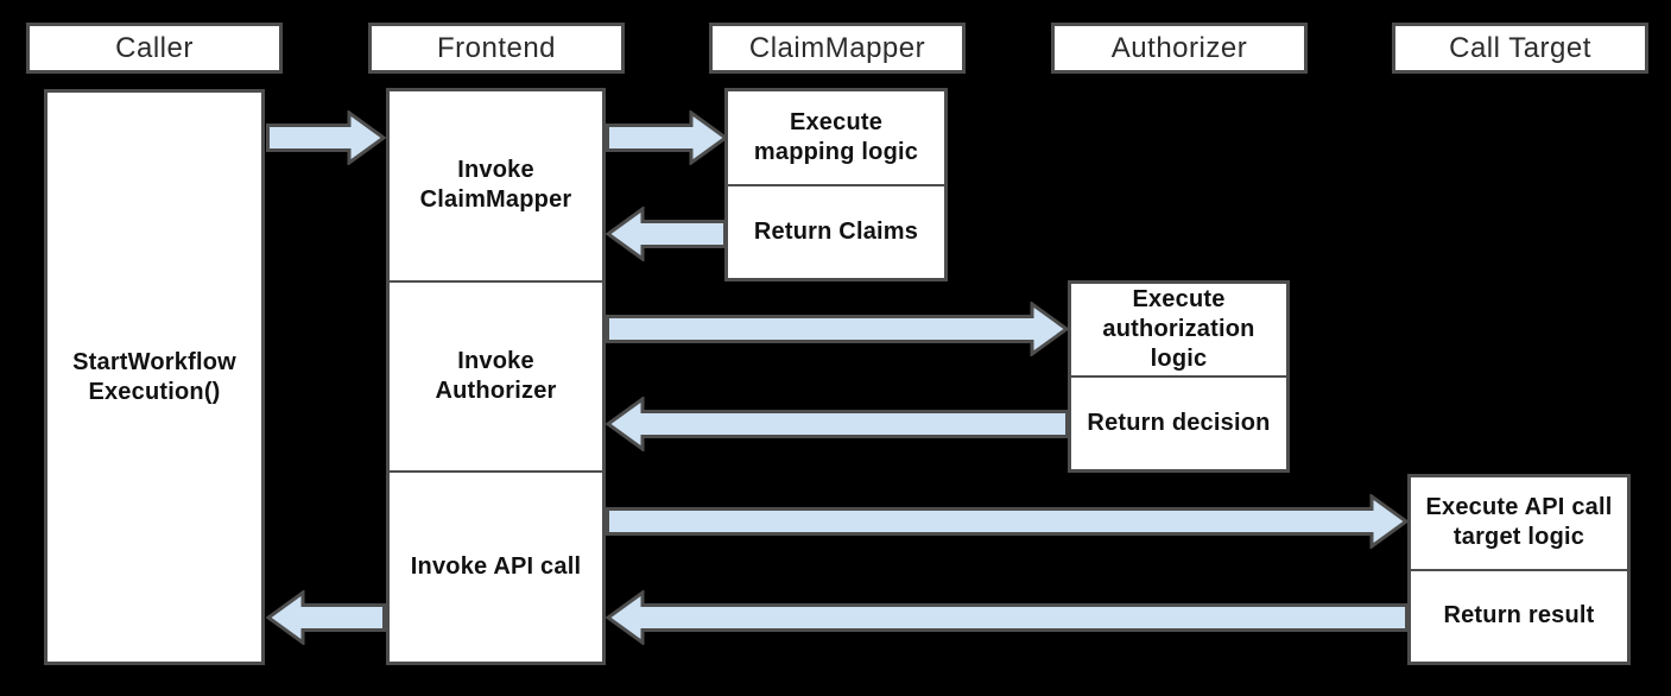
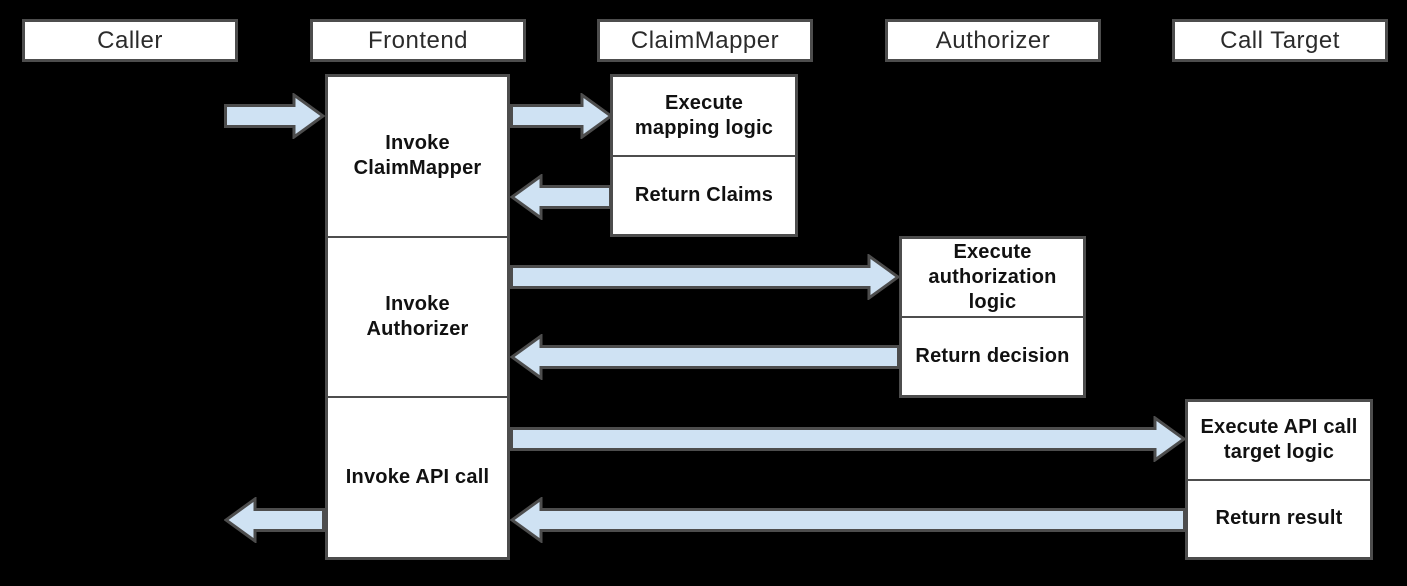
  Caller
  Frontend
  ClaimMapper
  Authorizer
  Call Target
- StartWorkflow
- Execution()
  Invoke
  ClaimMapper
  Invoke
  Authorizer
  Invoke API call
  Execute
  mapping logic
  Return Claims
  Execute
  authorization
  logic
  Return decision
  Execute API call
  target logic
  Return result
